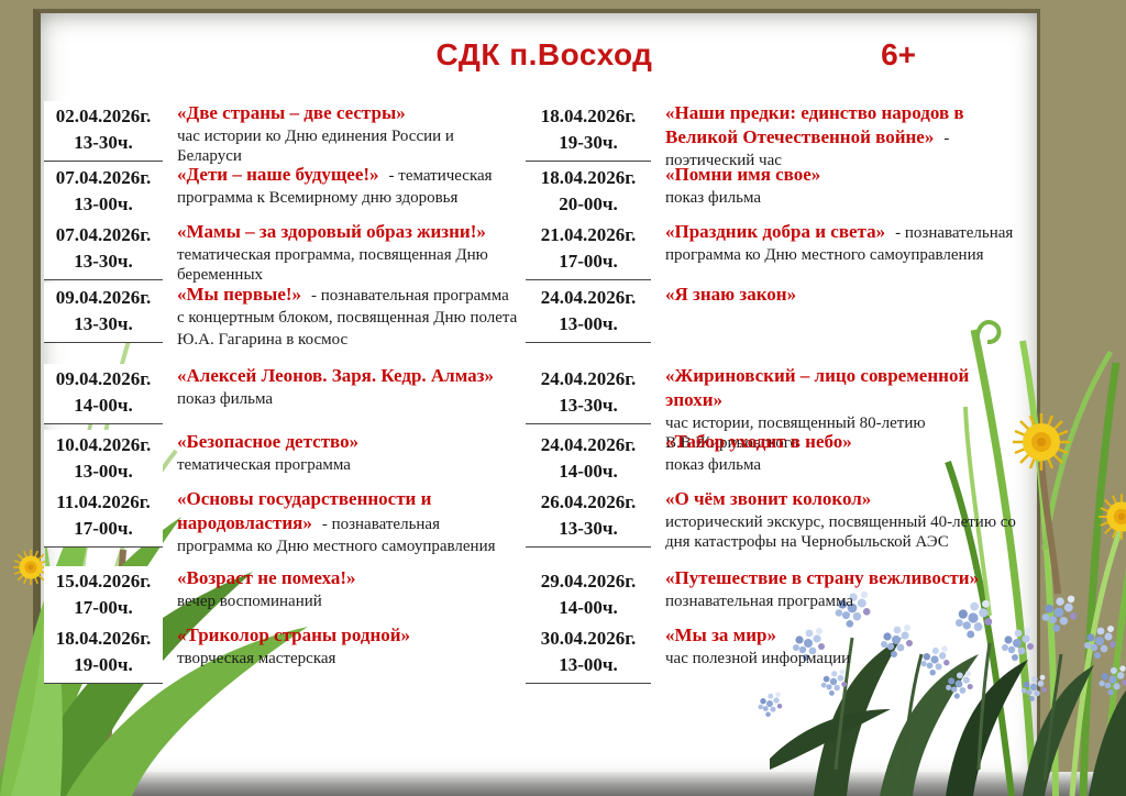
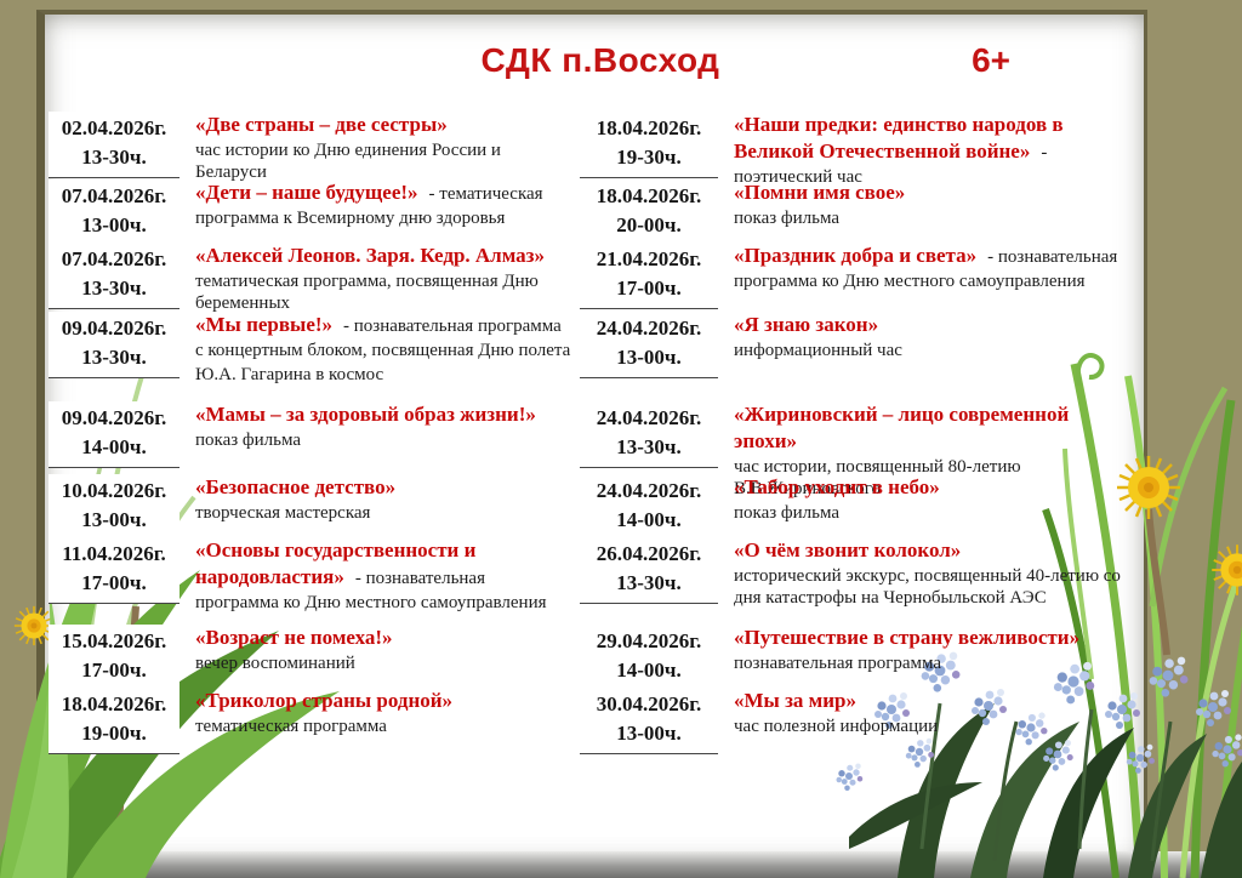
  СДК п.Восход
  6+
  02.04.2026г.
  13-30ч.
  «Две страны – две сестры»
  час истории ко Дню единения России и Беларуси
  18.04.2026г.
  19-30ч.
  «Наши предки: единство народов в Великой Отечественной войне» - поэтический час
  07.04.2026г.
  13-00ч.
  «Дети – наше будущее!» - тематическая программа к Всемирному дню здоровья
  18.04.2026г.
  20-00ч.
  «Помни имя свое»
  показ фильма
  07.04.2026г.
  13-30ч.
- «Мамы – за здоровый образ жизни!»
+ «Алексей Леонов. Заря. Кедр. Алмаз»
  тематическая программа, посвященная Дню беременных
  21.04.2026г.
  17-00ч.
  «Праздник добра и света» - познавательная программа ко Дню местного самоуправления
  09.04.2026г.
  13-30ч.
  «Мы первые!» - познавательная программа с концертным блоком, посвященная Дню полета Ю.А. Гагарина в космос
  24.04.2026г.
  13-00ч.
  «Я знаю закон»
+ информационный час
  09.04.2026г.
  14-00ч.
- «Алексей Леонов. Заря. Кедр. Алмаз»
+ «Мамы – за здоровый образ жизни!»
  показ фильма
  24.04.2026г.
  13-30ч.
  «Жириновский – лицо современной эпохи»
  час истории, посвященный 80-летию В.В.Жириновского
  10.04.2026г.
  13-00ч.
  «Безопасное детство»
- тематическая программа
+ творческая мастерская
  24.04.2026г.
  14-00ч.
  «Табор уходит в небо»
  показ фильма
  11.04.2026г.
  17-00ч.
  «Основы государственности и народовластия» - познавательная программа ко Дню местного самоуправления
  26.04.2026г.
  13-30ч.
  «О чём звонит колокол»
  исторический экскурс, посвященный 40-летию со дня катастрофы на Чернобыльской АЭС
  15.04.2026г.
  17-00ч.
  «Возраст не помеха!»
  вечер воспоминаний
  29.04.2026г.
  14-00ч.
  «Путешествие в страну вежливости»
  познавательная программа
  18.04.2026г.
  19-00ч.
  «Триколор страны родной»
- творческая мастерская
+ тематическая программа
  30.04.2026г.
  13-00ч.
  «Мы за мир»
  час полезной информации
